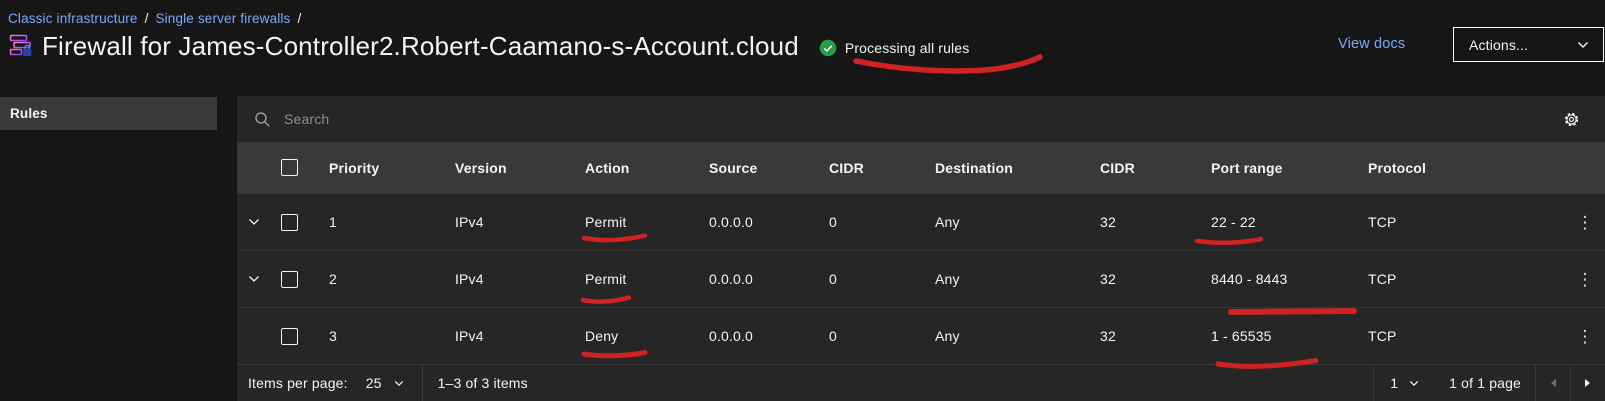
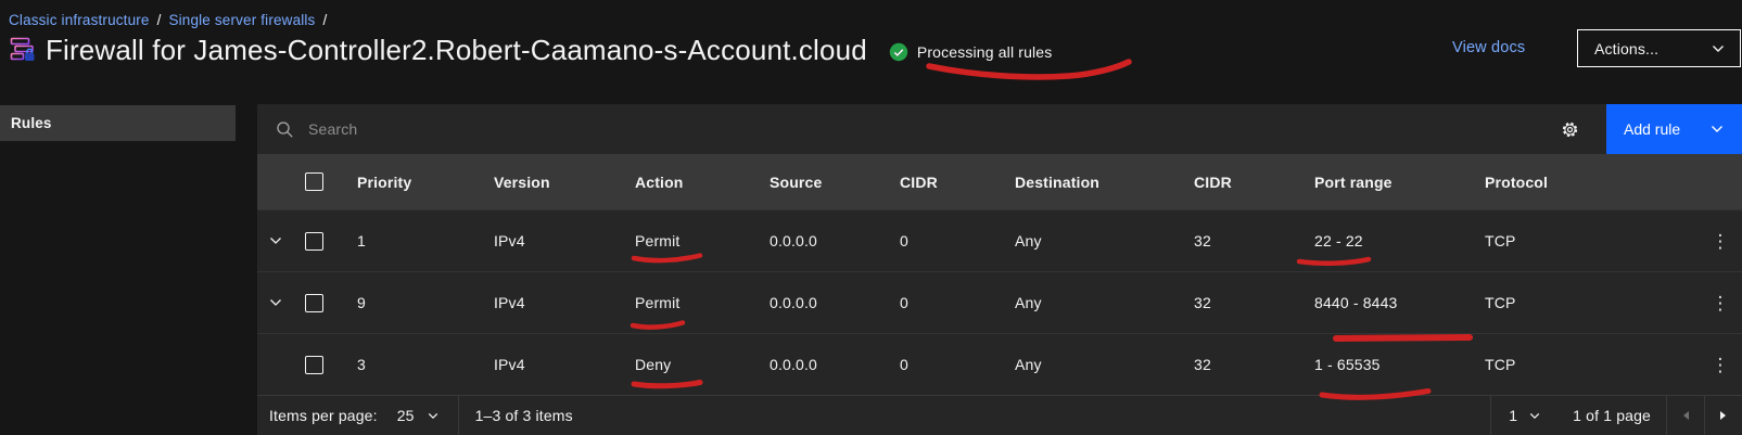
  Classic infrastructure
  /
  Single server firewalls
  /
  Firewall for James-Controller2.Robert-Caamano-s-Account.cloud
  Processing all rules
  View docs
  Actions...
  Rules
  Search
+ Add rule
  Priority
  Version
  Action
  Source
  CIDR
  Destination
  CIDR
  Port range
  Protocol
  1
  IPv4
  Permit
  0.0.0.0
  0
  Any
  32
  22 - 22
  TCP
  ⋮
- 2
+ 9
  IPv4
  Permit
  0.0.0.0
  0
  Any
  32
  8440 - 8443
  TCP
  ⋮
  3
  IPv4
  Deny
  0.0.0.0
  0
  Any
  32
  1 - 65535
  TCP
  ⋮
  Items per page:
  25
  1–3 of 3 items
  1
  1 of 1 page
